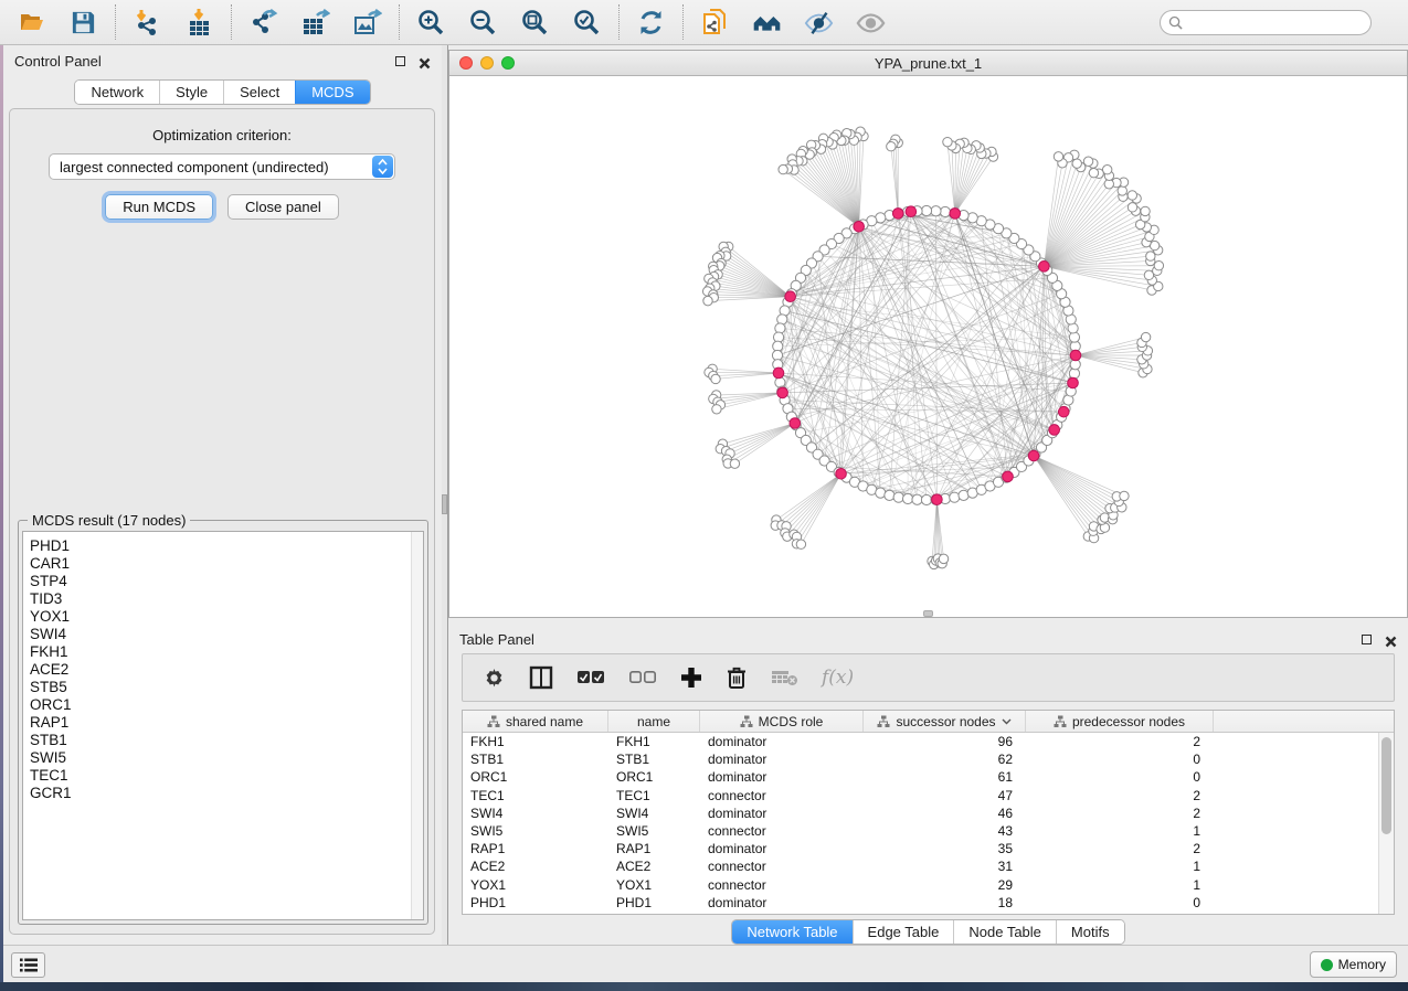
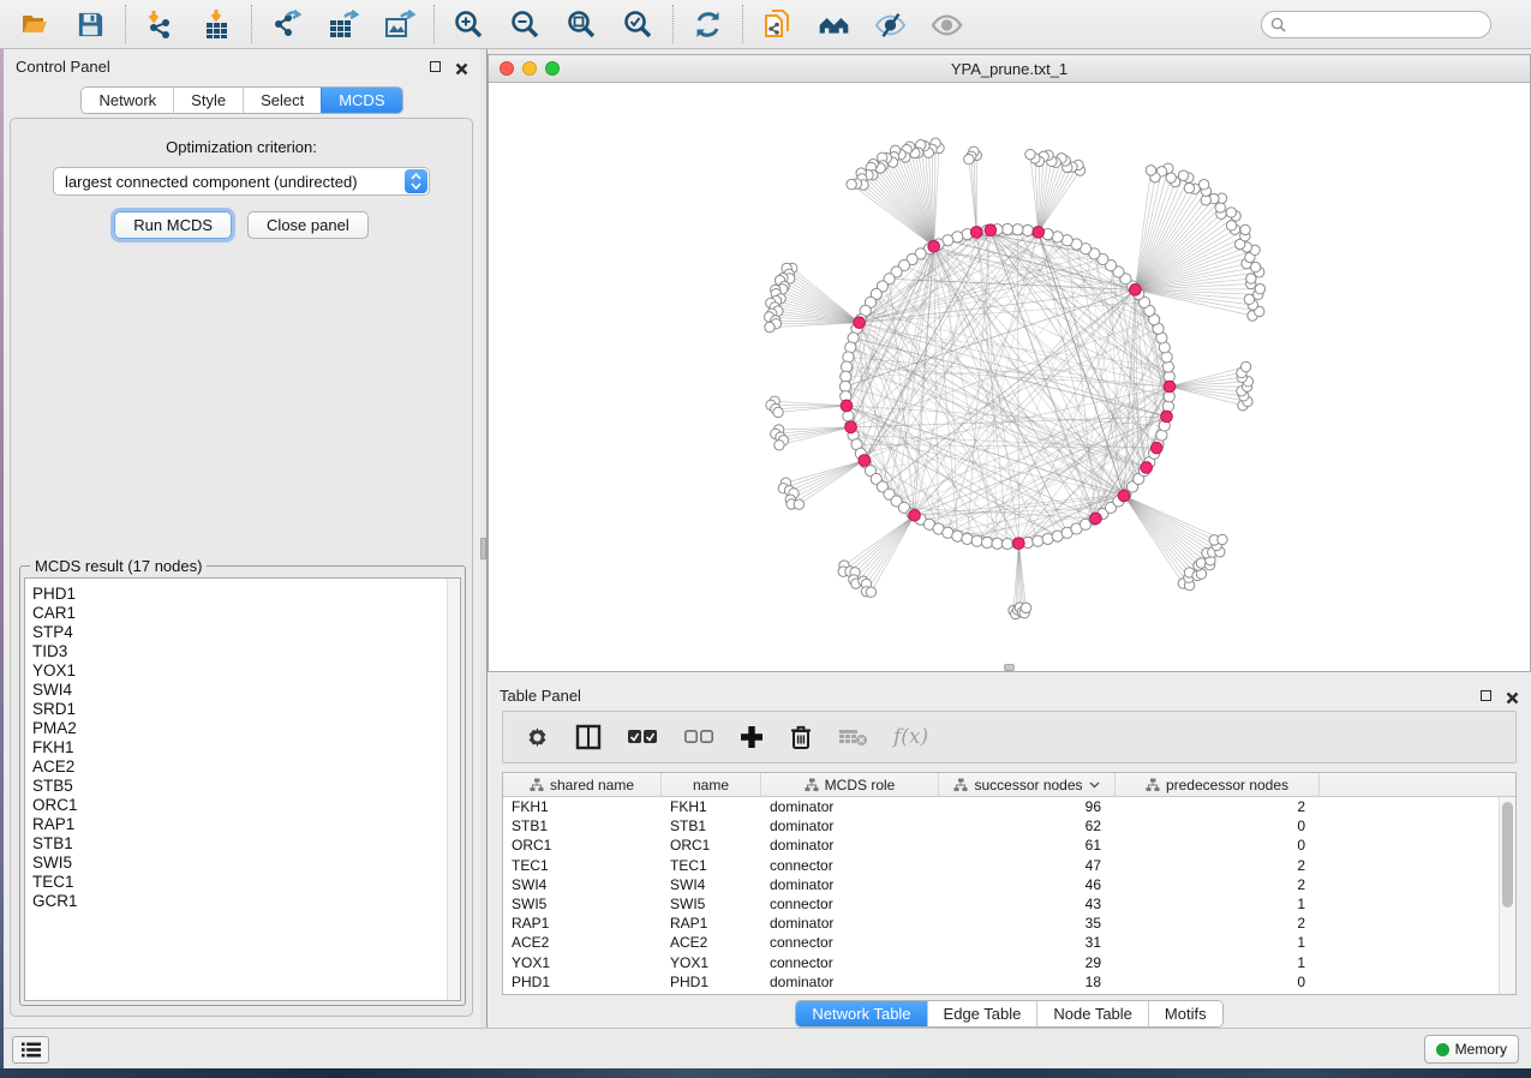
  Control Panel
  Network
  Style
  Select
  MCDS
  Optimization criterion:
  largest connected component (undirected)
  Run MCDS
  Close panel
  MCDS result (17 nodes)
  PHD1
  CAR1
  STP4
  TID3
  YOX1
  SWI4
+ SRD1
+ PMA2
  FKH1
  ACE2
  STB5
  ORC1
  RAP1
  STB1
  SWI5
  TEC1
  GCR1
  YPA_prune.txt_1
  Table Panel
  f(x)
  shared name
  name
  MCDS role
  successor nodes
  predecessor nodes
  FKH1
  FKH1
  dominator
  96
  2
  STB1
  STB1
  dominator
  62
  0
  ORC1
  ORC1
  dominator
  61
  0
  TEC1
  TEC1
  connector
  47
  2
  SWI4
  SWI4
  dominator
  46
  2
  SWI5
  SWI5
  connector
  43
  1
  RAP1
  RAP1
  dominator
  35
  2
  ACE2
  ACE2
  connector
  31
  1
  YOX1
  YOX1
  connector
  29
  1
  PHD1
  PHD1
  dominator
  18
  0
  Network Table
  Edge Table
  Node Table
  Motifs
  Memory
